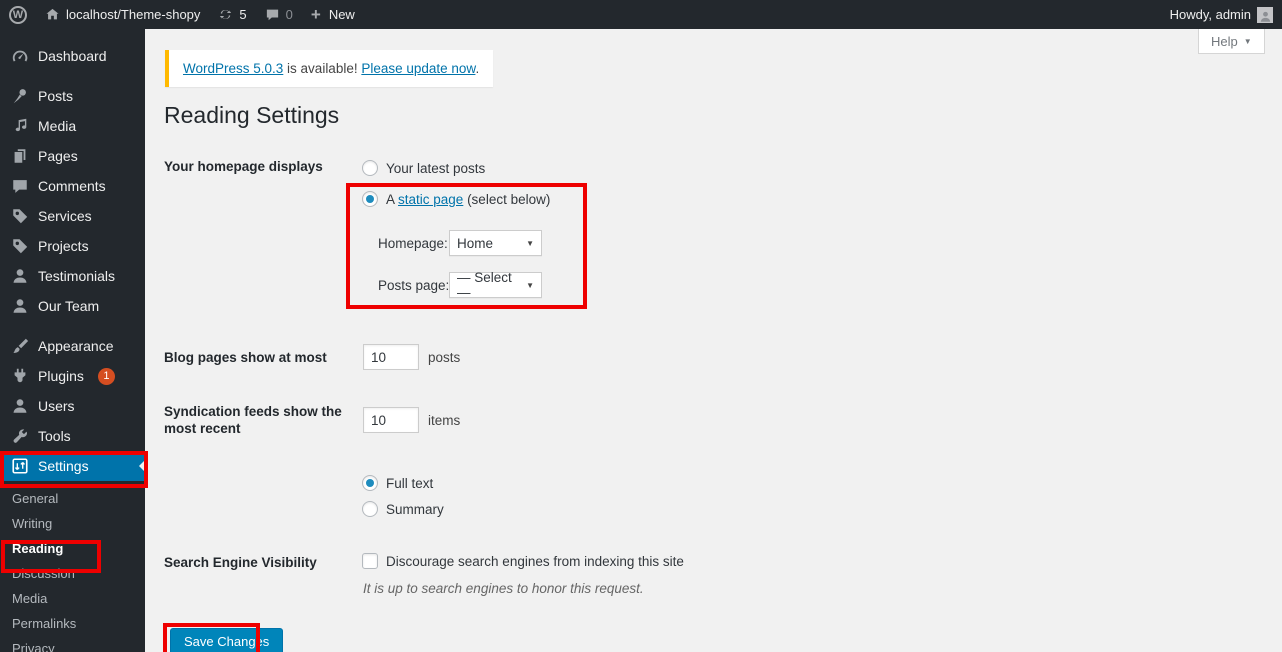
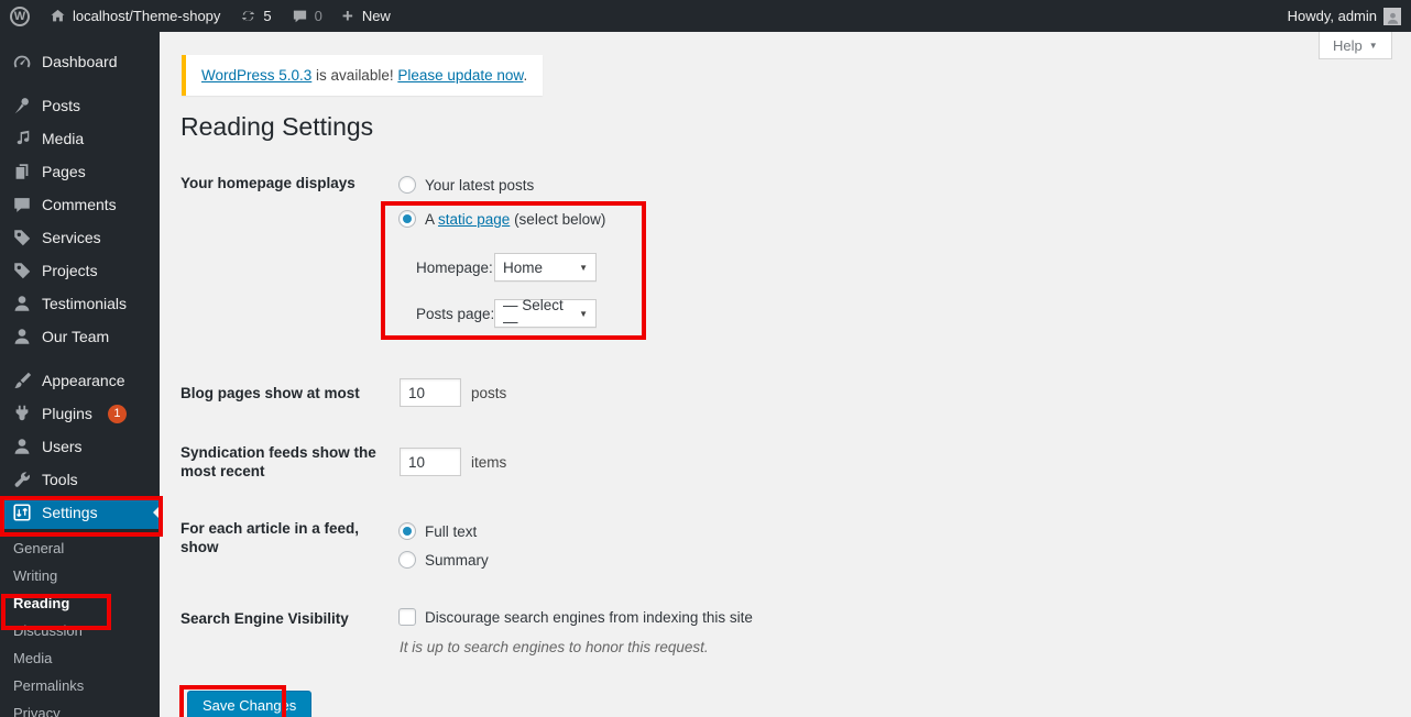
  W
  localhost/Theme-shopy
  5
  0
  +
  New
  Howdy, admin
  Dashboard
  Posts
  Media
  Pages
  Comments
  Services
  Projects
  Testimonials
  Our Team
  Appearance
  Plugins
  1
  Users
  Tools
  Settings
  General
  Writing
  Reading
  Discussion
  Media
  Permalinks
  Privacy
  Help
  ▼
  WordPress 5.0.3 is available! Please update now.
  Reading Settings
  Your homepage displays
  Your latest posts
  A static page (select below)
  Homepage:
  Home
  ▼
  Posts page:
  — Select —
  ▼
  Blog pages show at most
  10
  posts
  Syndication feeds show the most recent
  10
  items
+ For each article in a feed, show
  Full text
  Summary
  Search Engine Visibility
  Discourage search engines from indexing this site
  It is up to search engines to honor this request.
  Save Changes
